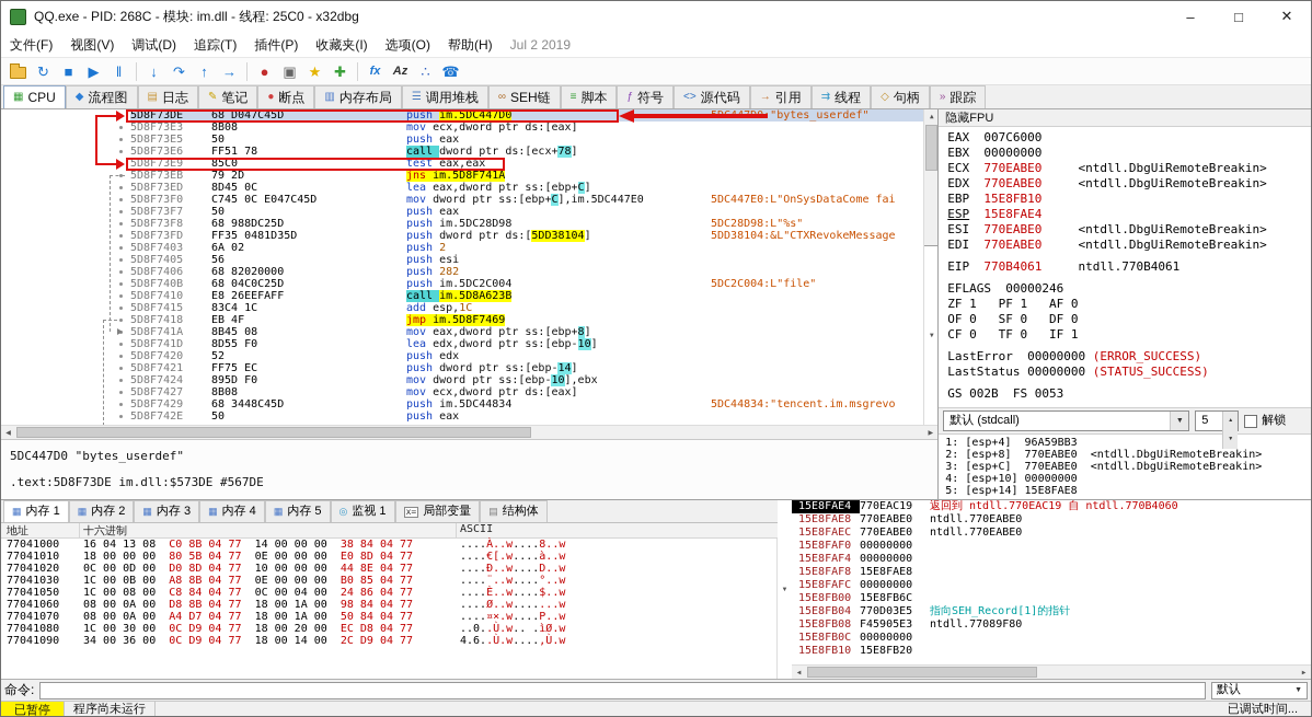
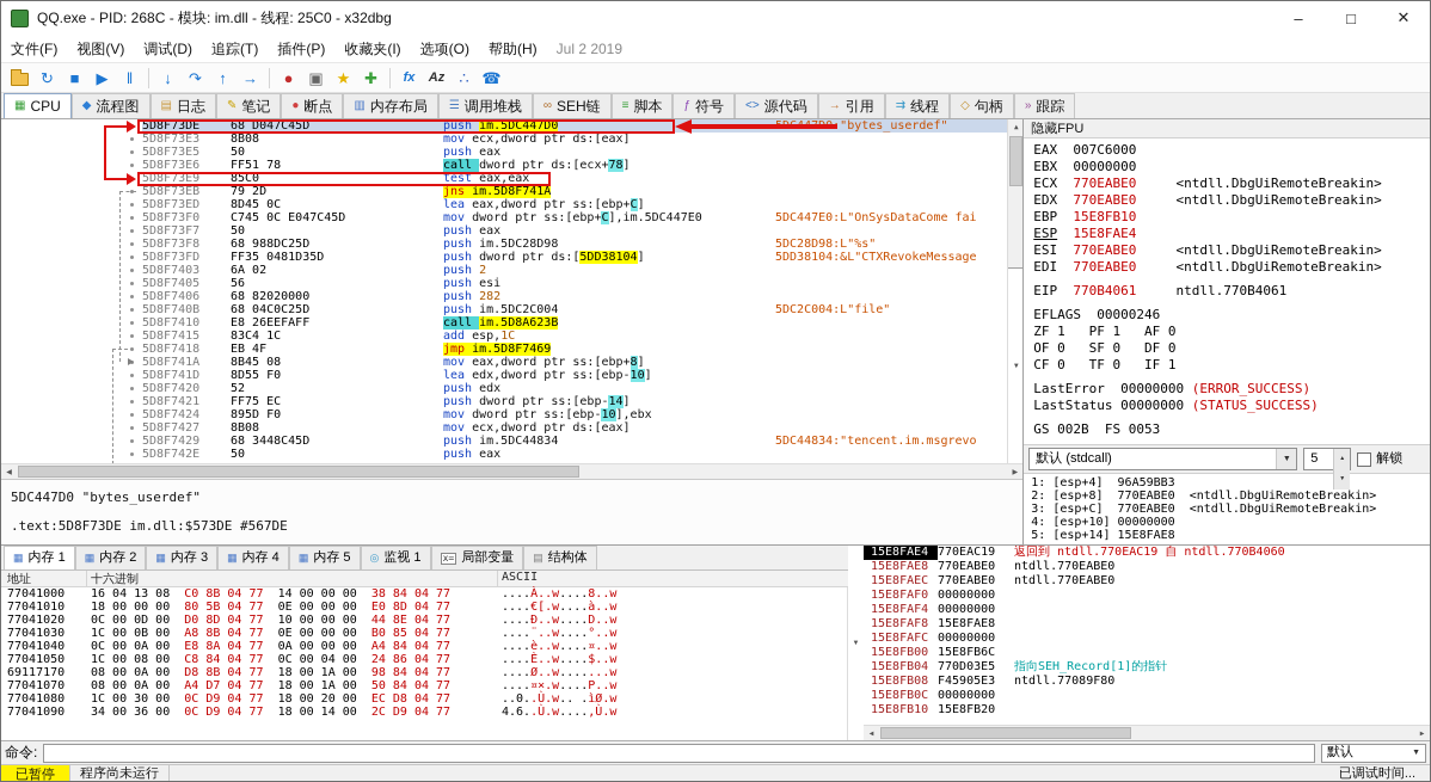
  QQ.exe - PID: 268C - 模块: im.dll - 线程: 25C0 - x32dbg
  –
  □
  ✕
  文件(F)
  视图(V)
  调试(D)
  追踪(T)
  插件(P)
  收藏夹(I)
  选项(O)
  帮助(H)
  Jul 2 2019
  ↻
  ■
  ▶
  ‖
  ↓
  ↷
  ↑
  →
  ●
  ▣
  ★
  ✚
  fx
  Az
  ∴
  ☎
  ▦
  CPU
  ◆
  流程图
  ▤
  日志
  ✎
  笔记
  ●
  断点
  ▥
  内存布局
  ☰
  调用堆栈
  ∞
  SEH链
  ≡
  脚本
  ƒ
  符号
  <>
  源代码
  →
  引用
  ⇉
  线程
  ◇
  句柄
  »
  跟踪
  5D8F73DE
  68 D047C45D
  push im.5DC447D0
  5D8F73E3
  8B08
  mov ecx,dword ptr ds:[eax]
  5D8F73E5
  50
  push eax
  5D8F73E6
  FF51 78
  call dword ptr ds:[ecx+78]
  5D8F73E9
  85C0
  test eax,eax
  5D8F73EB
  79 2D
  jns im.5D8F741A
  5D8F73ED
  8D45 0C
  lea eax,dword ptr ss:[ebp+C]
  5D8F73F0
  C745 0C E047C45D
  mov dword ptr ss:[ebp+C],im.5DC447E0
  5DC447E0:L"OnSysDataCome fai
  5D8F73F7
  50
  push eax
  5D8F73F8
  68 988DC25D
  push im.5DC28D98
  5DC28D98:L"%s"
  5D8F73FD
  FF35 0481D35D
  push dword ptr ds:[5DD38104]
  5DD38104:&L"CTXRevokeMessage
  5D8F7403
  6A 02
  push 2
  5D8F7405
  56
  push esi
  5D8F7406
  68 82020000
  push 282
  5D8F740B
  68 04C0C25D
  push im.5DC2C004
  5DC2C004:L"file"
  5D8F7410
  E8 26EEFAFF
  call im.5D8A623B
  5D8F7415
  83C4 1C
  add esp,1C
  5D8F7418
  EB 4F
  jmp im.5D8F7469
  5D8F741A
  8B45 08
  mov eax,dword ptr ss:[ebp+8]
  5D8F741D
  8D55 F0
  lea edx,dword ptr ss:[ebp-10]
  5D8F7420
  52
  push edx
  5D8F7421
  FF75 EC
  push dword ptr ss:[ebp-14]
  5D8F7424
  895D F0
  mov dword ptr ss:[ebp-10],ebx
  5D8F7427
  8B08
  mov ecx,dword ptr ds:[eax]
  5D8F7429
  68 3448C45D
  push im.5DC44834
  5DC44834:"tencent.im.msgrevo
  5D8F742E
  50
  push eax
  5DC447D0 "bytes_userdef"
  .text:5D8F73DE im.dll:$573DE #567DE
  隐藏FPU
  EAX 007C6000
  EBX 00000000
  ECX 770EABE0 <ntdll.DbgUiRemoteBreakin>
  EDX 770EABE0 <ntdll.DbgUiRemoteBreakin>
  EBP 15E8FB10
  ESP 15E8FAE4
  ESI 770EABE0 <ntdll.DbgUiRemoteBreakin>
  EDI 770EABE0 <ntdll.DbgUiRemoteBreakin>
  EIP 770B4061 ntdll.770B4061
  EFLAGS 00000246
  ZF 1 PF 1 AF 0
  OF 0 SF 0 DF 0
  CF 0 TF 0 IF 1
  LastError 00000000 (ERROR_SUCCESS)
  LastStatus 00000000 (STATUS_SUCCESS)
  GS 002B FS 0053
  默认 (stdcall)
  5
  解锁
  1: [esp+4] 96A59BB3
  2: [esp+8] 770EABE0 <ntdll.DbgUiRemoteBreakin>
  3: [esp+C] 770EABE0 <ntdll.DbgUiRemoteBreakin>
  4: [esp+10] 00000000
  5: [esp+14] 15E8FAE8
  ▦
  内存 1
  ▦
  内存 2
  ▦
  内存 3
  ▦
  内存 4
  ▦
  内存 5
  ◎
  监视 1
  x=
  局部变量
  ▤
  结构体
  地址
  十六进制
  ASCII
  77041000
  16 04 13 08 C0 8B 04 77 14 00 00 00 38 84 04 77
  ....À..w....8..w
  77041010
  18 00 00 00 80 5B 04 77 0E 00 00 00 E0 8D 04 77
  ....€[.w....à..w
  77041020
  0C 00 0D 00 D0 8D 04 77 10 00 00 00 44 8E 04 77
  ....Ð..w....D..w
  77041030
  1C 00 0B 00 A8 8B 04 77 0E 00 00 00 B0 85 04 77
  ....¨..w....°..w
+ 77041040
+ 0C 00 0A 00 E8 8A 04 77 0A 00 00 00 A4 84 04 77
+ ....è..w....¤..w
  77041050
  1C 00 08 00 C8 84 04 77 0C 00 04 00 24 86 04 77
  ....È..w....$..w
- 77041060
+ 69117170
  08 00 0A 00 D8 8B 04 77 18 00 1A 00 98 84 04 77
  ....Ø..w.......w
  77041070
  08 00 0A 00 A4 D7 04 77 18 00 1A 00 50 84 04 77
  ....¤×.w....P..w
  77041080
  1C 00 30 00 0C D9 04 77 18 00 20 00 EC D8 04 77
  ..0..Ù.w.. .ìØ.w
  77041090
  34 00 36 00 0C D9 04 77 18 00 14 00 2C D9 04 77
  4.6..Ù.w....,Ù.w
  15E8FAE4
  770EAC19
  返回到 ntdll.770EAC19 自 ntdll.770B4060
  15E8FAE8
  770EABE0
  ntdll.770EABE0
  15E8FAEC
  770EABE0
  ntdll.770EABE0
  15E8FAF0
  00000000
  15E8FAF4
  00000000
  15E8FAF8
  15E8FAE8
  15E8FAFC
  00000000
  15E8FB00
  15E8FB6C
  15E8FB04
  770D03E5
  指向SEH_Record[1]的指针
  15E8FB08
  F45905E3
  ntdll.77089F80
  15E8FB0C
  00000000
  15E8FB10
  15E8FB20
  命令:
  默认
  已暂停
  程序尚未运行
  已调试时间...
